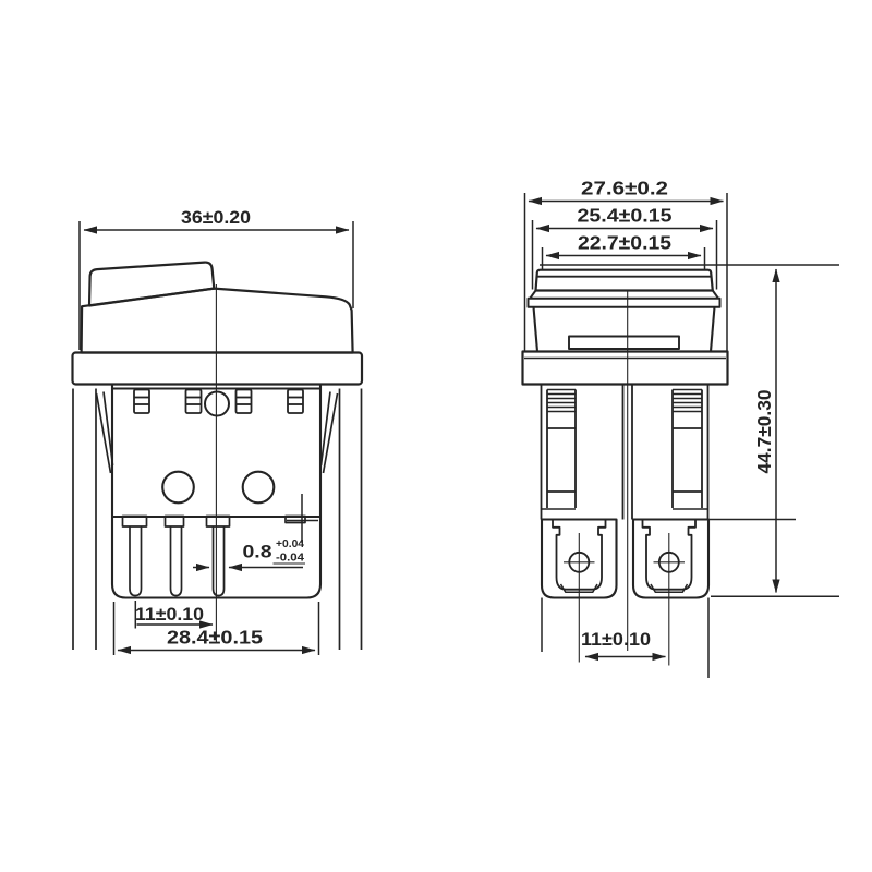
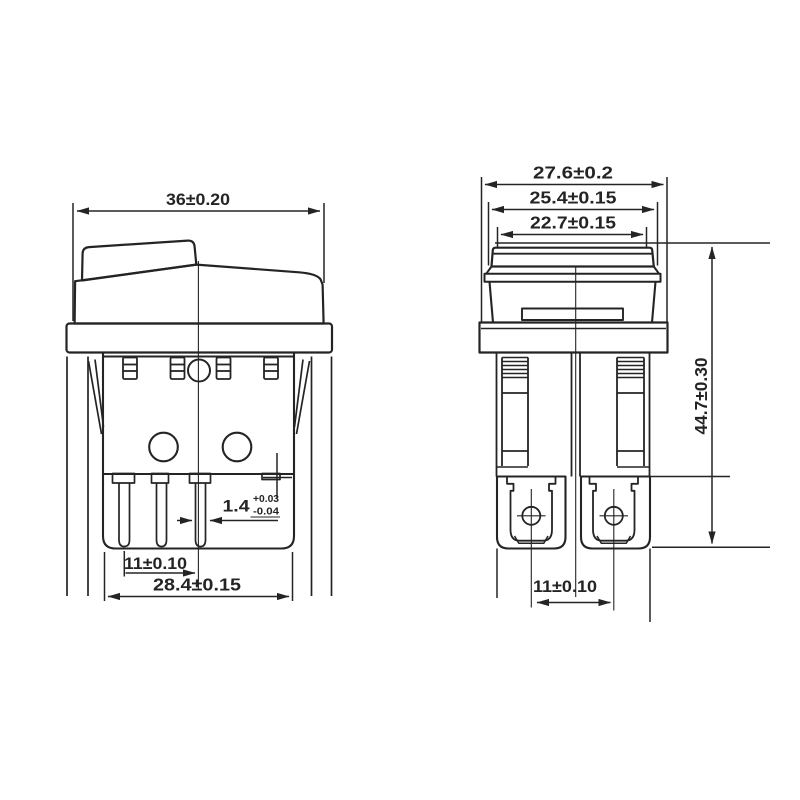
  36±0.20
- 0.8
+ 1.4
- +0.04
+ +0.03
  -0.04
  11±0.10
  28.4±0.15
  27.6±0.2
  25.4±0.15
  22.7±0.15
  11±0.10
